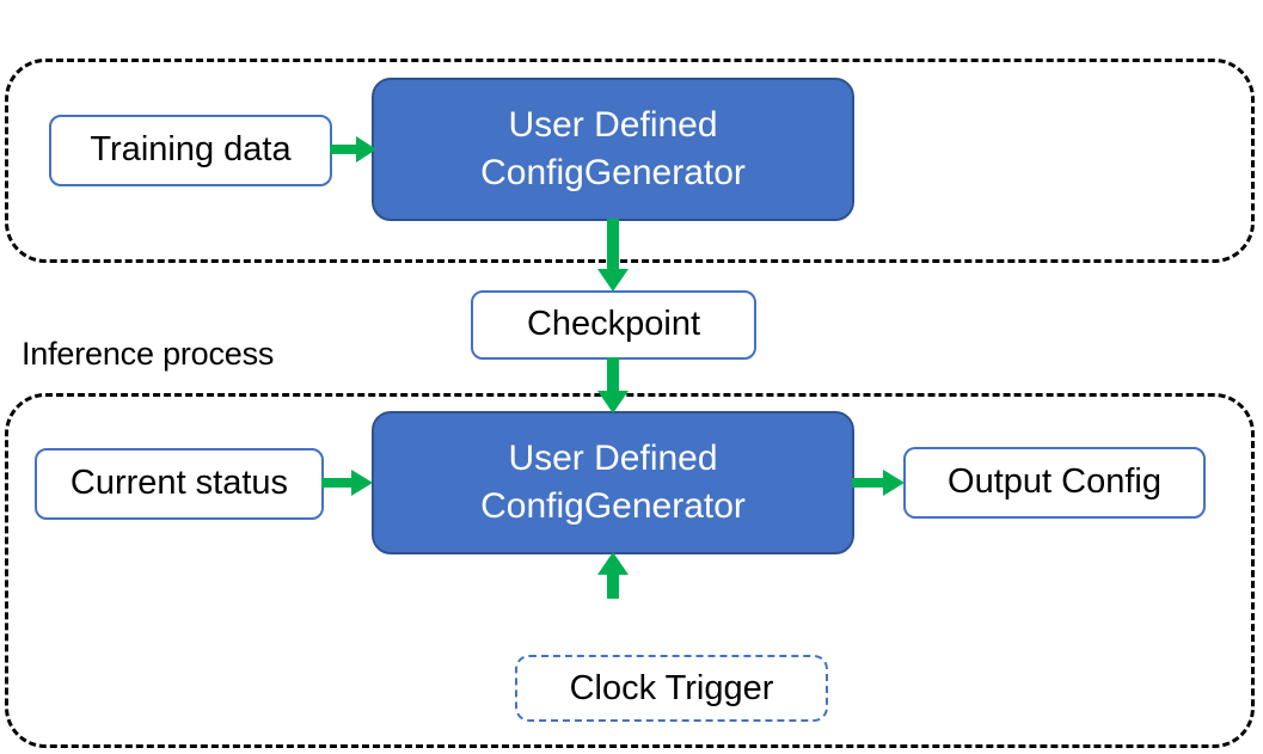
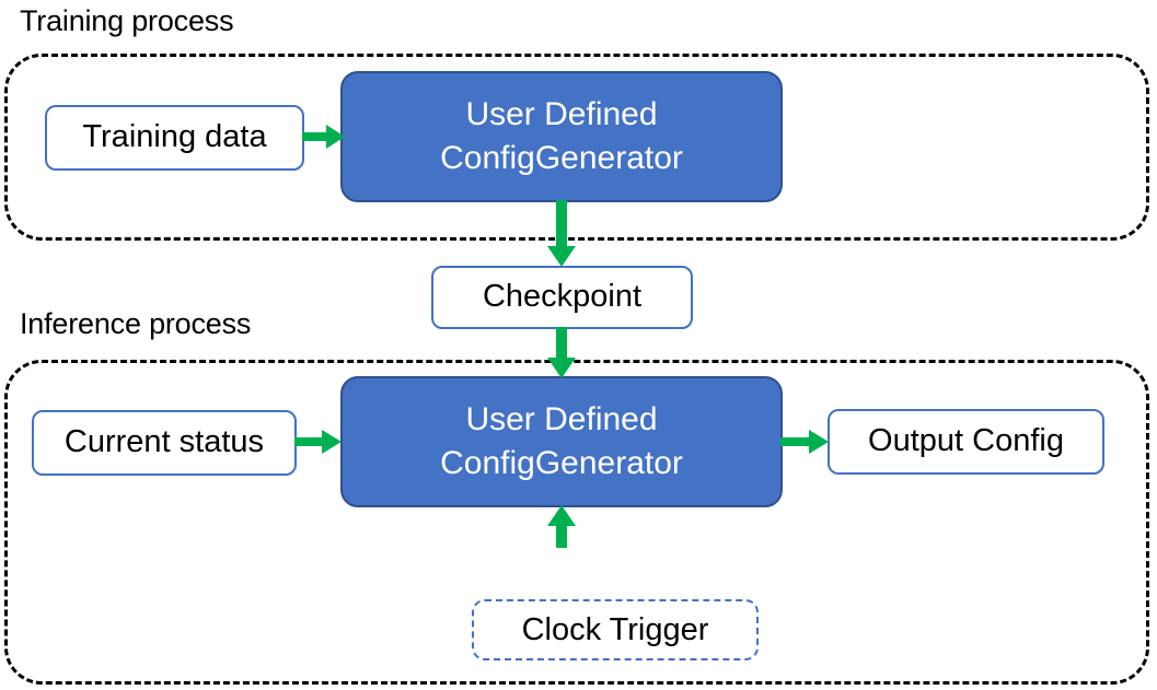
+ Training process
  Training data
  User Defined
  ConfigGenerator
  Checkpoint
  Inference process
  Current status
  User Defined
  ConfigGenerator
  Output Config
  Clock Trigger
